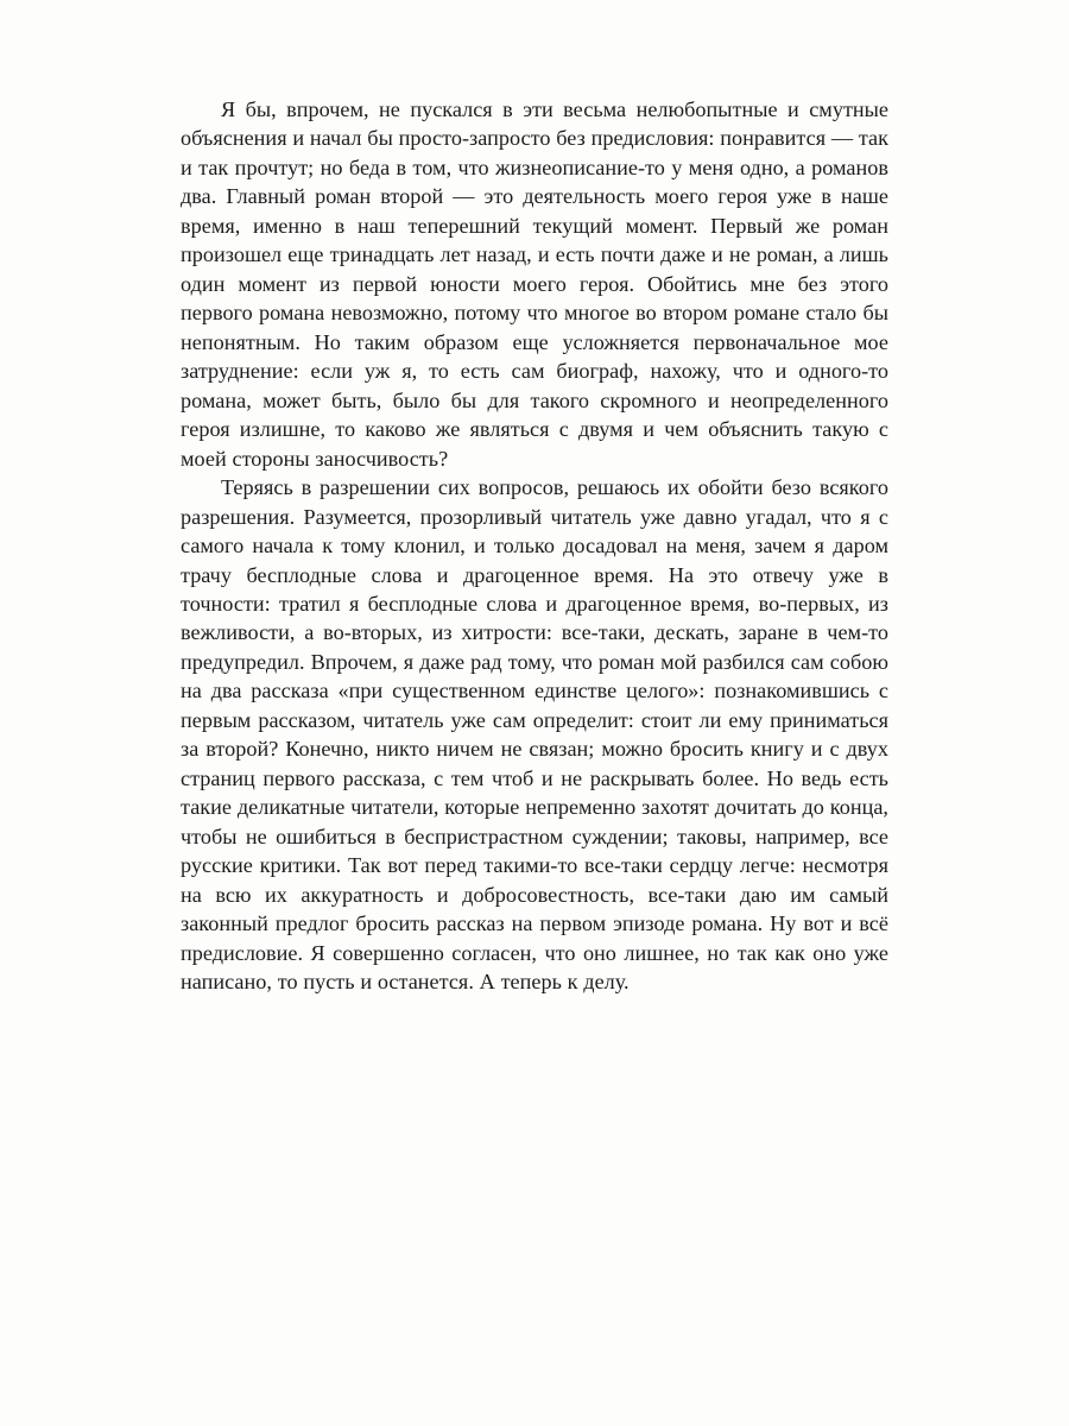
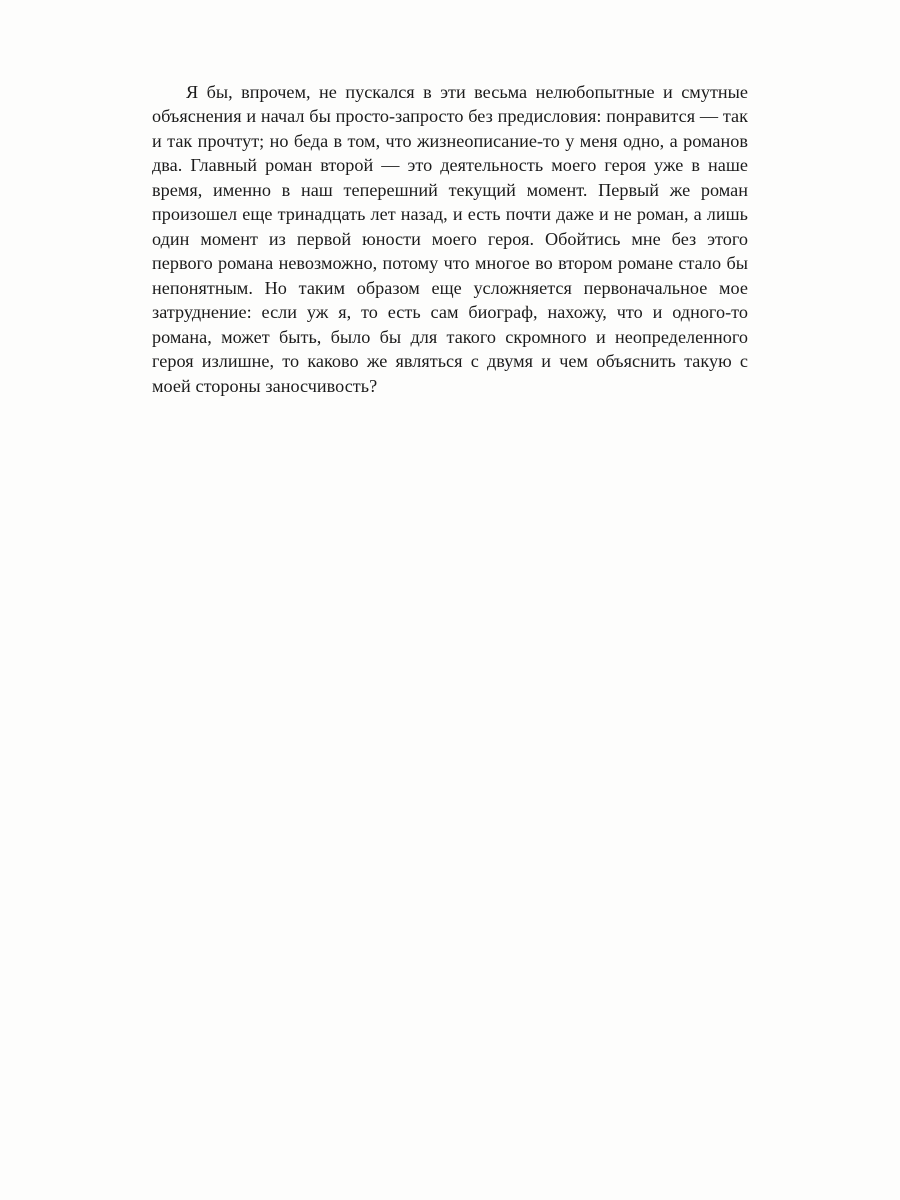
  Я бы, впрочем, не пускался в эти весьма нелюбопытные и смутные объяснения и начал бы просто-запросто без предисловия: понравится — так и так прочтут; но беда в том, что жизнеописание-то у меня одно, а романов два. Главный роман второй — это деятельность моего героя уже в наше время, именно в наш теперешний текущий момент. Первый же роман произошел еще тринадцать лет назад, и есть почти даже и не роман, а лишь один момент из первой юности моего героя. Обойтись мне без этого первого романа невозможно, потому что многое во втором романе стало бы непонятным. Но таким образом еще усложняется первоначальное мое затруднение: если уж я, то есть сам биограф, нахожу, что и одного-то романа, может быть, было бы для такого скромного и неопределенного героя излишне, то каково же являться с двумя и чем объяснить такую с моей стороны заносчивость?
- Теряясь в разрешении сих вопросов, решаюсь их обойти безо всякого разрешения. Разумеется, прозорливый читатель уже давно угадал, что я с самого начала к тому клонил, и только досадовал на меня, зачем я даром трачу бесплодные слова и драгоценное время. На это отвечу уже в точности: тратил я бесплодные слова и драгоценное время, во-первых, из вежливости, а во-вторых, из хитрости: все-таки, дескать, заране в чем-то предупредил. Впрочем, я даже рад тому, что роман мой разбился сам собою на два рассказа «при существенном единстве целого»: познакомившись с первым рассказом, читатель уже сам определит: стоит ли ему приниматься за второй? Конечно, никто ничем не связан; можно бросить книгу и с двух страниц первого рассказа, с тем чтоб и не раскрывать более. Но ведь есть такие деликатные читатели, которые непременно захотят дочитать до конца, чтобы не ошибиться в беспристрастном суждении; таковы, например, все русские критики. Так вот перед такими-то все-таки сердцу легче: несмотря на всю их аккуратность и добросовестность, все-таки даю им самый законный предлог бросить рассказ на первом эпизоде романа. Ну вот и всё предисловие. Я совершенно согласен, что оно лишнее, но так как оно уже написано, то пусть и останется. А теперь к делу.
